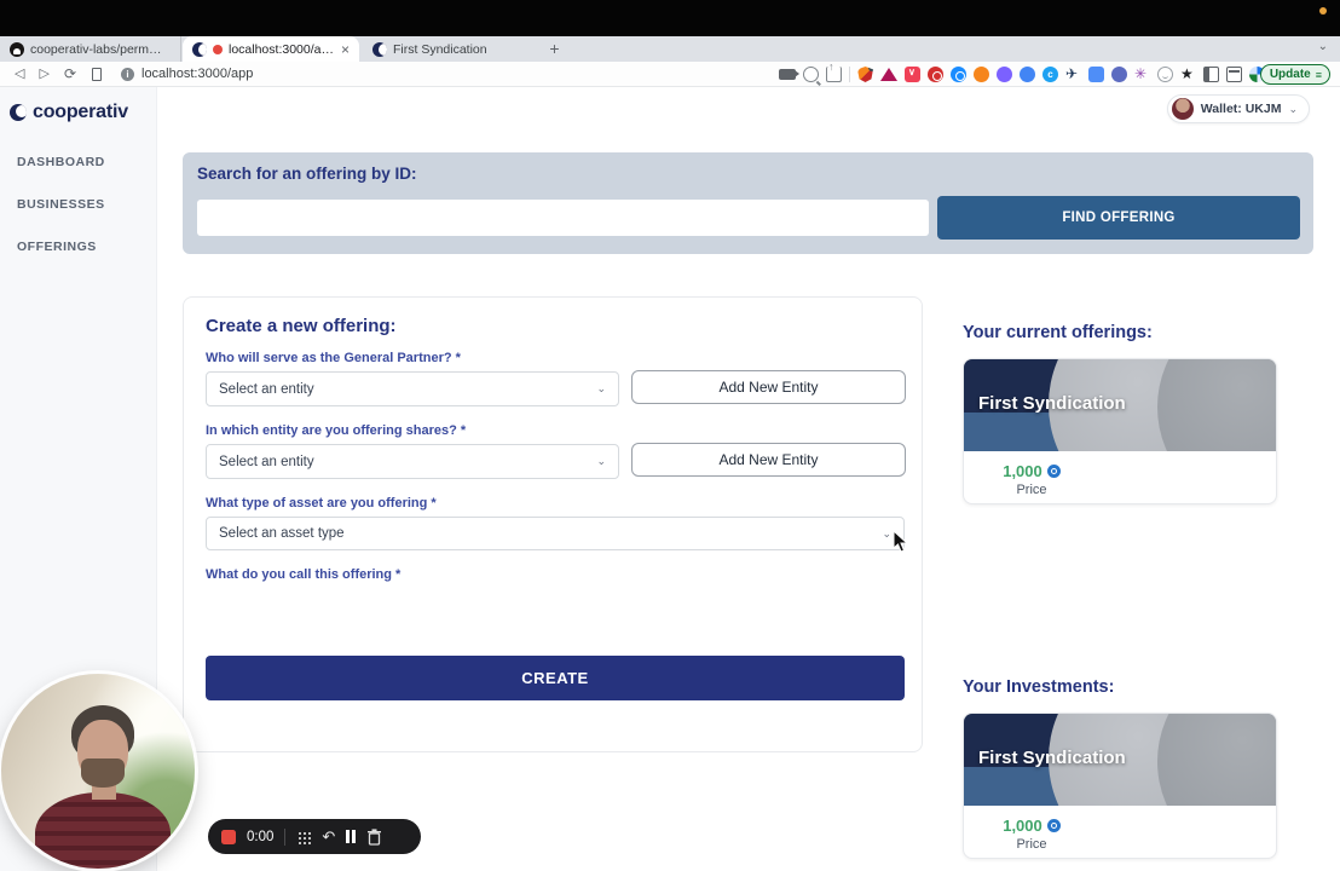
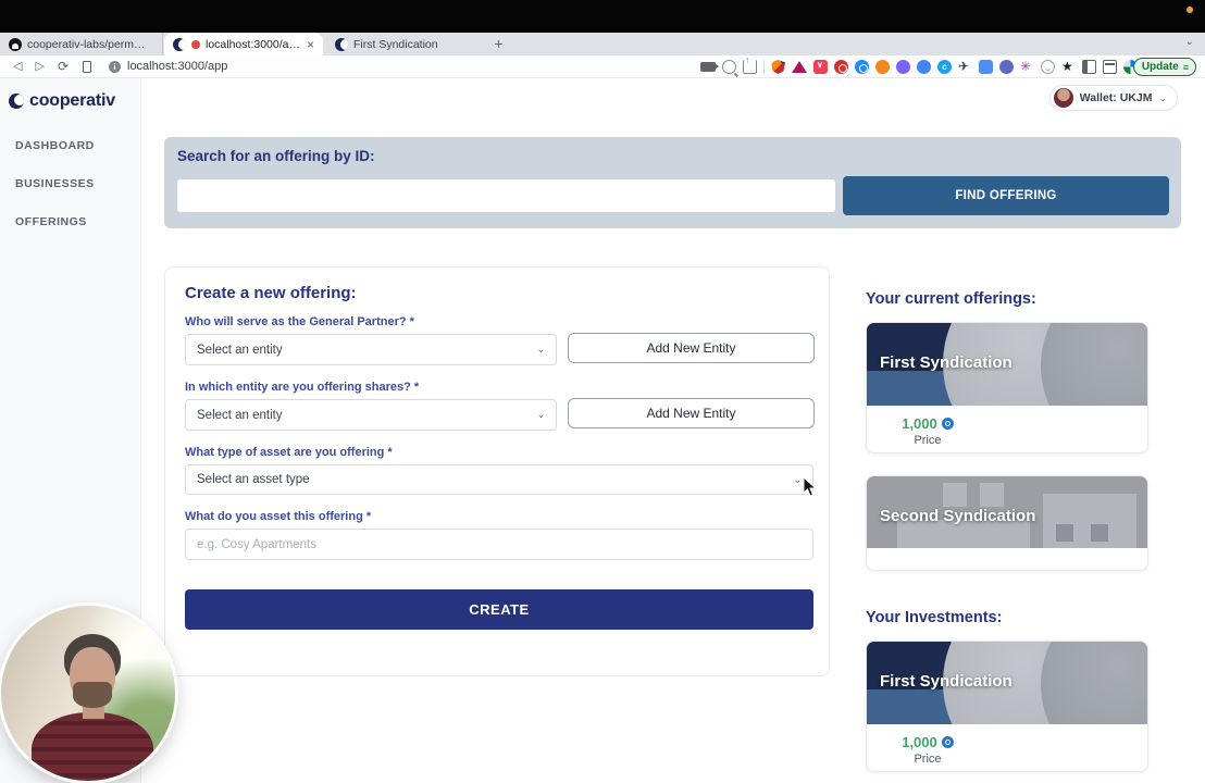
  cooperativ-labs/permiss
  localhost:3000/app
  ×
  First Syndication
  +
  ⌄
  ◁
  ▷
  ⟳
  i
  localhost:3000/app
  c
  ✈
  ✳
  ★
  Update
  ≡
  cooperativ
  DASHBOARD
  BUSINESSES
  OFFERINGS
  Wallet: UKJM
  ⌄
  Search for an offering by ID:
  FIND OFFERING
  Create a new offering:
  Who will serve as the General Partner? *
  Select an entity
  ⌄
  Add New Entity
  In which entity are you offering shares? *
  Select an entity
  ⌄
  Add New Entity
  What type of asset are you offering *
  Select an asset type
  ⌄
- What do you call this offering *
+ What do you asset this offering *
+ e.g. Cosy Apartments
  CREATE
  Your current offerings:
  First Syndication
  1,000
  Price
+ Second Syndication
  Your Investments:
  First Syndication
  1,000
  Price
- 0:00
- ↶
